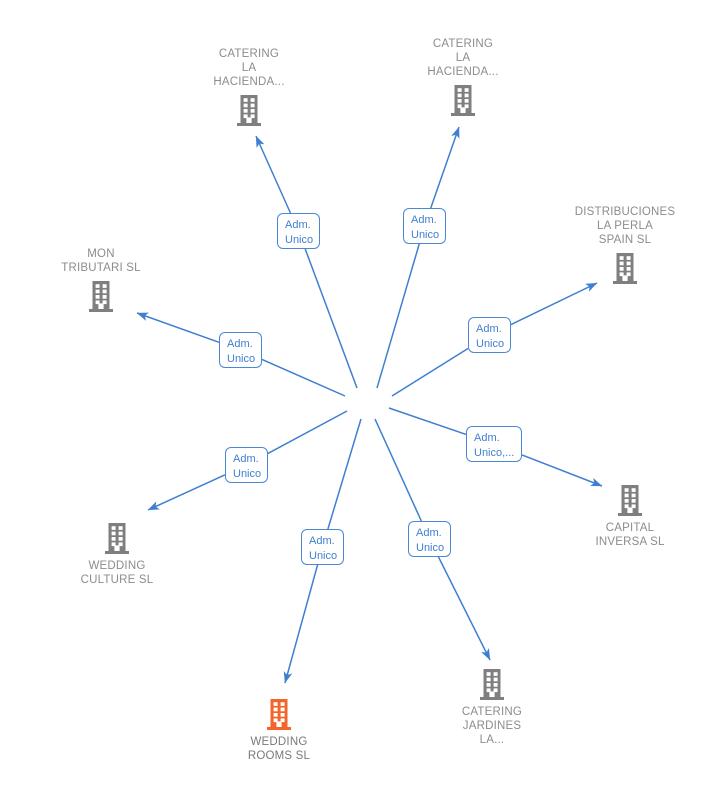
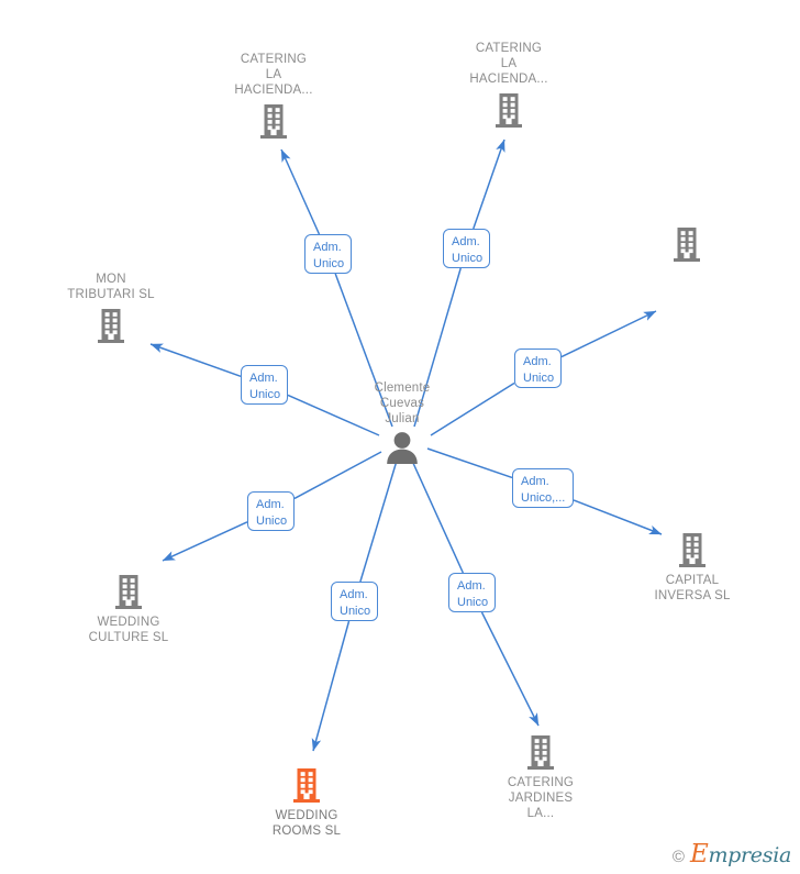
  Adm.
  Unico
  Adm.
  Unico
  Adm.
  Unico
  Adm.
  Unico
  Adm.
  Unico,...
  Adm.
  Unico
  Adm.
  Unico
  Adm.
  Unico
  CATERING
  LA
  HACIENDA...
  CATERING
  LA
  HACIENDA...
- DISTRIBUCIONES
- LA PERLA
- SPAIN SL
  MON
  TRIBUTARI SL
  CAPITAL
  INVERSA SL
  WEDDING
  CULTURE SL
  WEDDING
  ROOMS SL
  CATERING
  JARDINES
  LA...
+ Clemente
+ Cuevas
+ Julian
+ ©
+ Empresia
